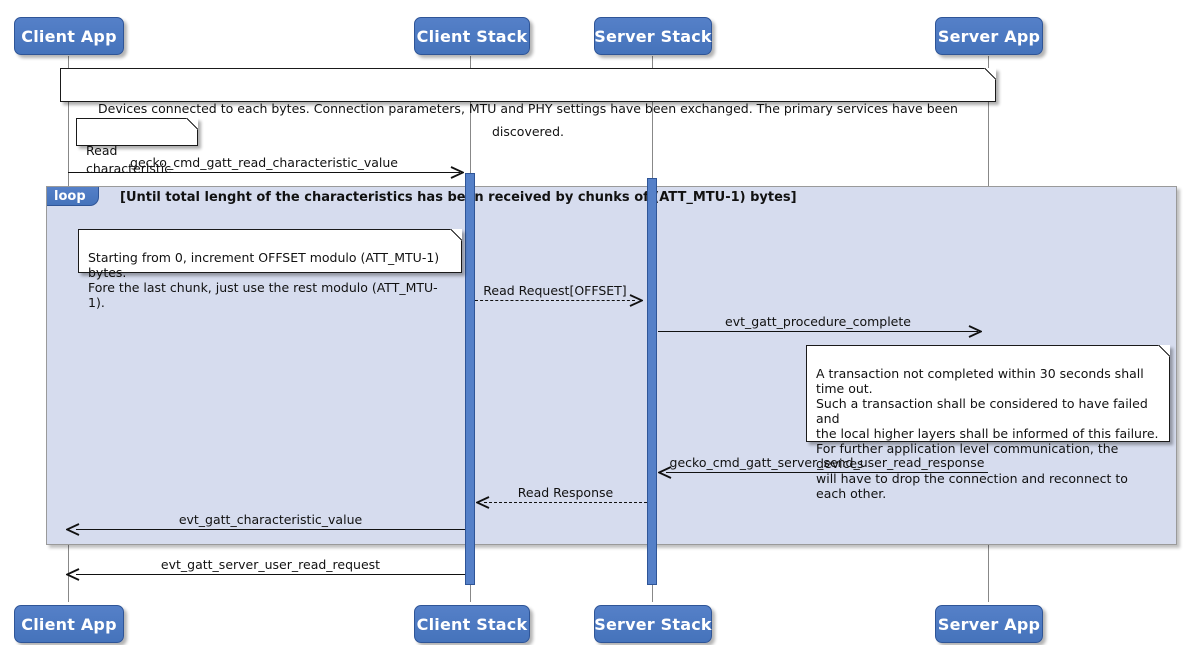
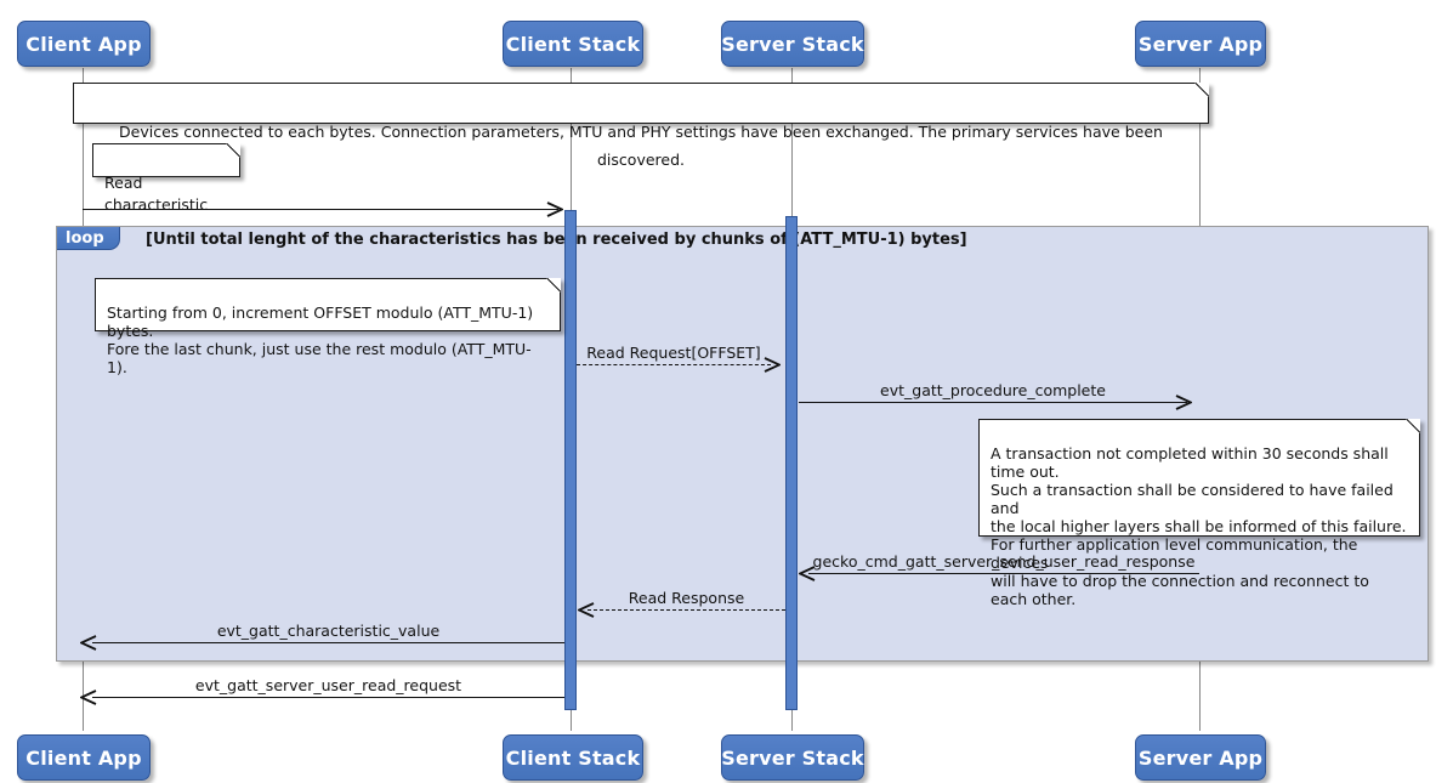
  loop
  [Until total lenght of the characteristics has ben received by chunks ofATT_MTU-1) bytes]
  Client App
  Client Stack
  Server Stack
  Server App
  Client App
  Client Stack
  Server Stack
  Server App
  Devices connected to each bytes. Connection parameters, MTU and PHY settings have been exchanged. The primary services have been discovered.
  Read characteristic
  Starting from 0, increment OFFSET modulo (ATT_MTU-1) bytes.
  Fore the last chunk, just use the rest modulo (ATT_MTU-1).
  A transaction not completed within 30 seconds shall time out.
  Such a transaction shall be considered to have failed and
  the local higher layers shall be informed of this failure.
  For further application level communication, the devices
  will have to drop the connection and reconnect to each other.
- gecko_cmd_gatt_read_characteristic_value
  Read Request[OFFSET]
  evt_gatt_procedure_complete
  gecko_cmd_gatt_server_send_user_read_response
  Read Response
  evt_gatt_characteristic_value
  evt_gatt_server_user_read_request
